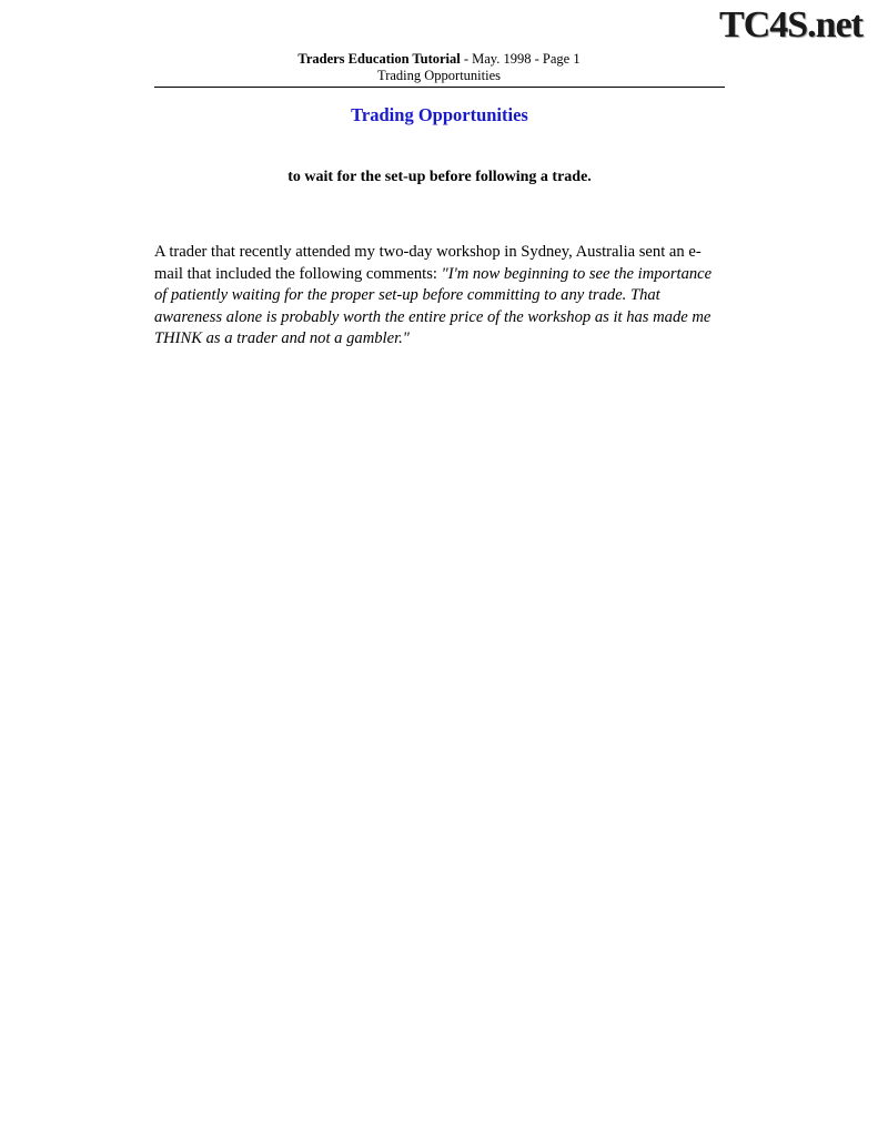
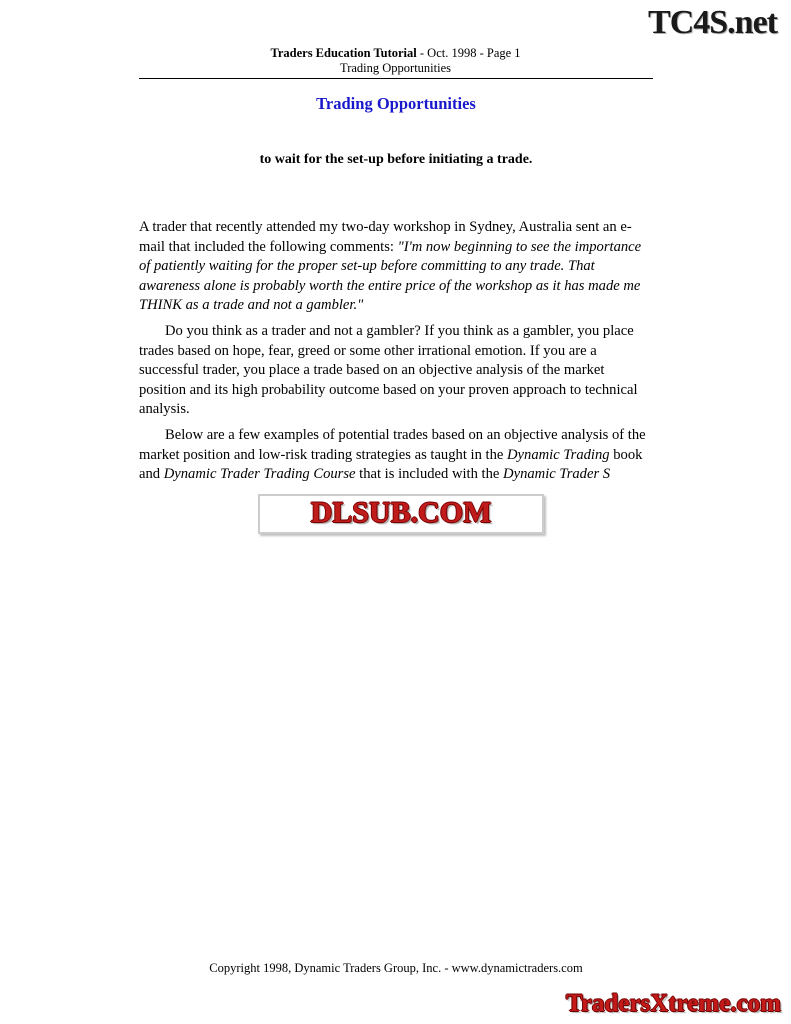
  TC4S.net
- Traders Education Tutorial - May. 1998 - Page 1
+ Traders Education Tutorial - Oct. 1998 - Page 1
  Trading Opportunities
  Trading Opportunities
- to wait for the set-up before following a trade.
+ to wait for the set-up before initiating a trade.
- A trader that recently attended my two-day workshop in Sydney, Australia sent an e-mail that included the following comments: "I'm now beginning to see the importance of patiently waiting for the proper set-up before committing to any trade. That awareness alone is probably worth the entire price of the workshop as it has made me THINK as a trader and not a gambler."
+ A trader that recently attended my two-day workshop in Sydney, Australia sent an e-mail that included the following comments: "I'm now beginning to see the importance of patiently waiting for the proper set-up before committing to any trade. That awareness alone is probably worth the entire price of the workshop as it has made me THINK as a trade and not a gambler."
+ Do you think as a trader and not a gambler? If you think as a gambler, you place trades based on hope, fear, greed or some other irrational emotion. If you are a successful trader, you place a trade based on an objective analysis of the market position and its high probability outcome based on your proven approach to technical analysis.
+ Below are a few examples of potential trades based on an objective analysis of the market position and low-risk trading strategies as taught in the Dynamic Trading book and Dynamic Trader Trading Course that is included with the Dynamic Trader S
+ DLSUB.COM
+ Copyright 1998, Dynamic Traders Group, Inc. - www.dynamictraders.com
+ TradersXtreme.com
